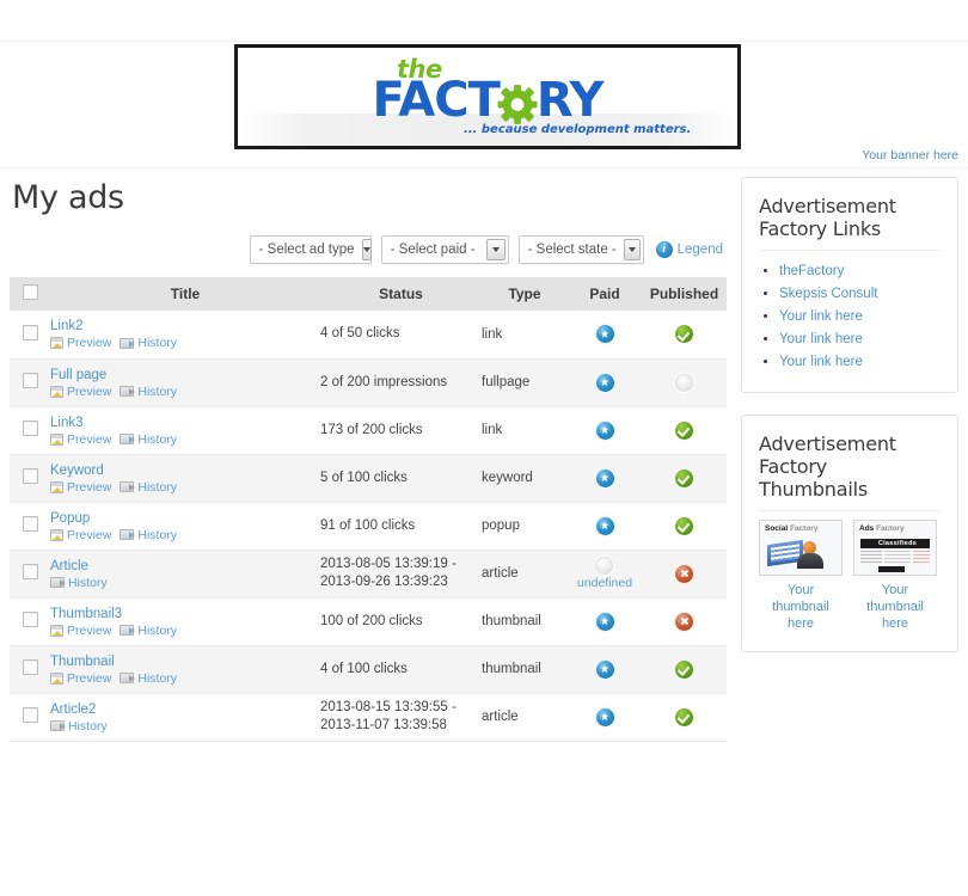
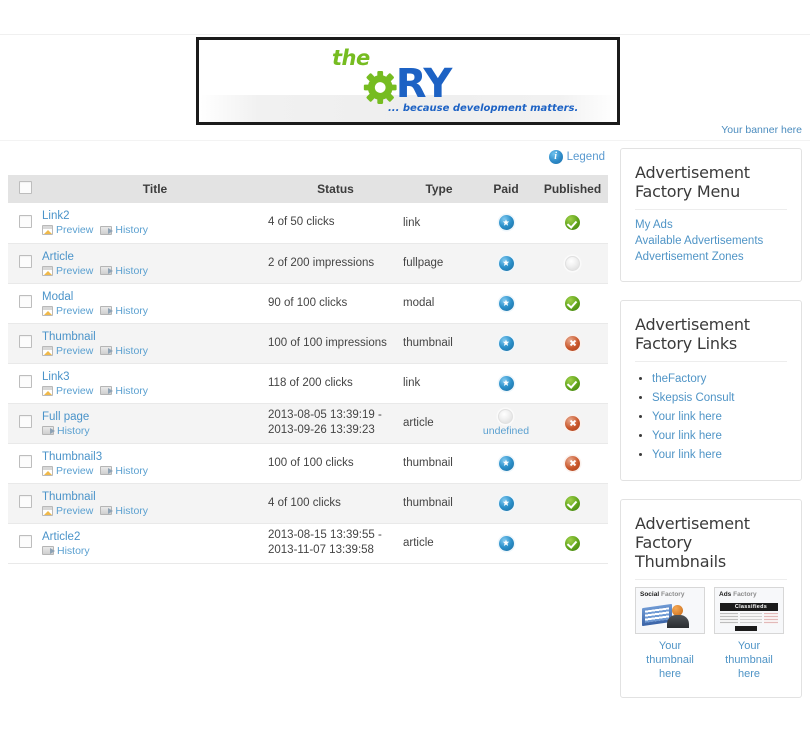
  the
- FACT
  RY
  ... because development matters.
  Your banner here
- My ads
- - Select ad type
- - Select paid -
- - Select state -
  i
  Legend
  	Title	Status	Type	Paid	Published
  	Link2Preview History	4 of 50 clicks	link
- 	Full pagePreview History	2 of 200 impressions	fullpage
+ 	ArticlePreview History	2 of 200 impressions	fullpage
+ 	ModalPreview History	90 of 100 clicks	modal
+ 	ThumbnailPreview History	100 of 100 impressions	thumbnail
- 	Link3Preview History	173 of 200 clicks	link
+ 	Link3Preview History	118 of 200 clicks	link
- 	KeywordPreview History	5 of 100 clicks	keyword
- 	PopupPreview History	91 of 100 clicks	popup
- 	ArticleHistory	2013-08-05 13:39:19 -2013-09-26 13:39:23	article	undefined
+ 	Full pageHistory	2013-08-05 13:39:19 -2013-09-26 13:39:23	article	undefined
- 	Thumbnail3Preview History	100 of 200 clicks	thumbnail
+ 	Thumbnail3Preview History	100 of 100 clicks	thumbnail
  	ThumbnailPreview History	4 of 100 clicks	thumbnail
  	Article2History	2013-08-15 13:39:55 -2013-11-07 13:39:58	article
+ Advertisement Factory Menu
+ My Ads
+ Available Advertisements
+ Advertisement Zones
  Advertisement Factory Links
  theFactory
  Skepsis Consult
  Your link here
  Your link here
  Your link here
  Advertisement Factory Thumbnails
  Your thumbnail here
  Your thumbnail here
